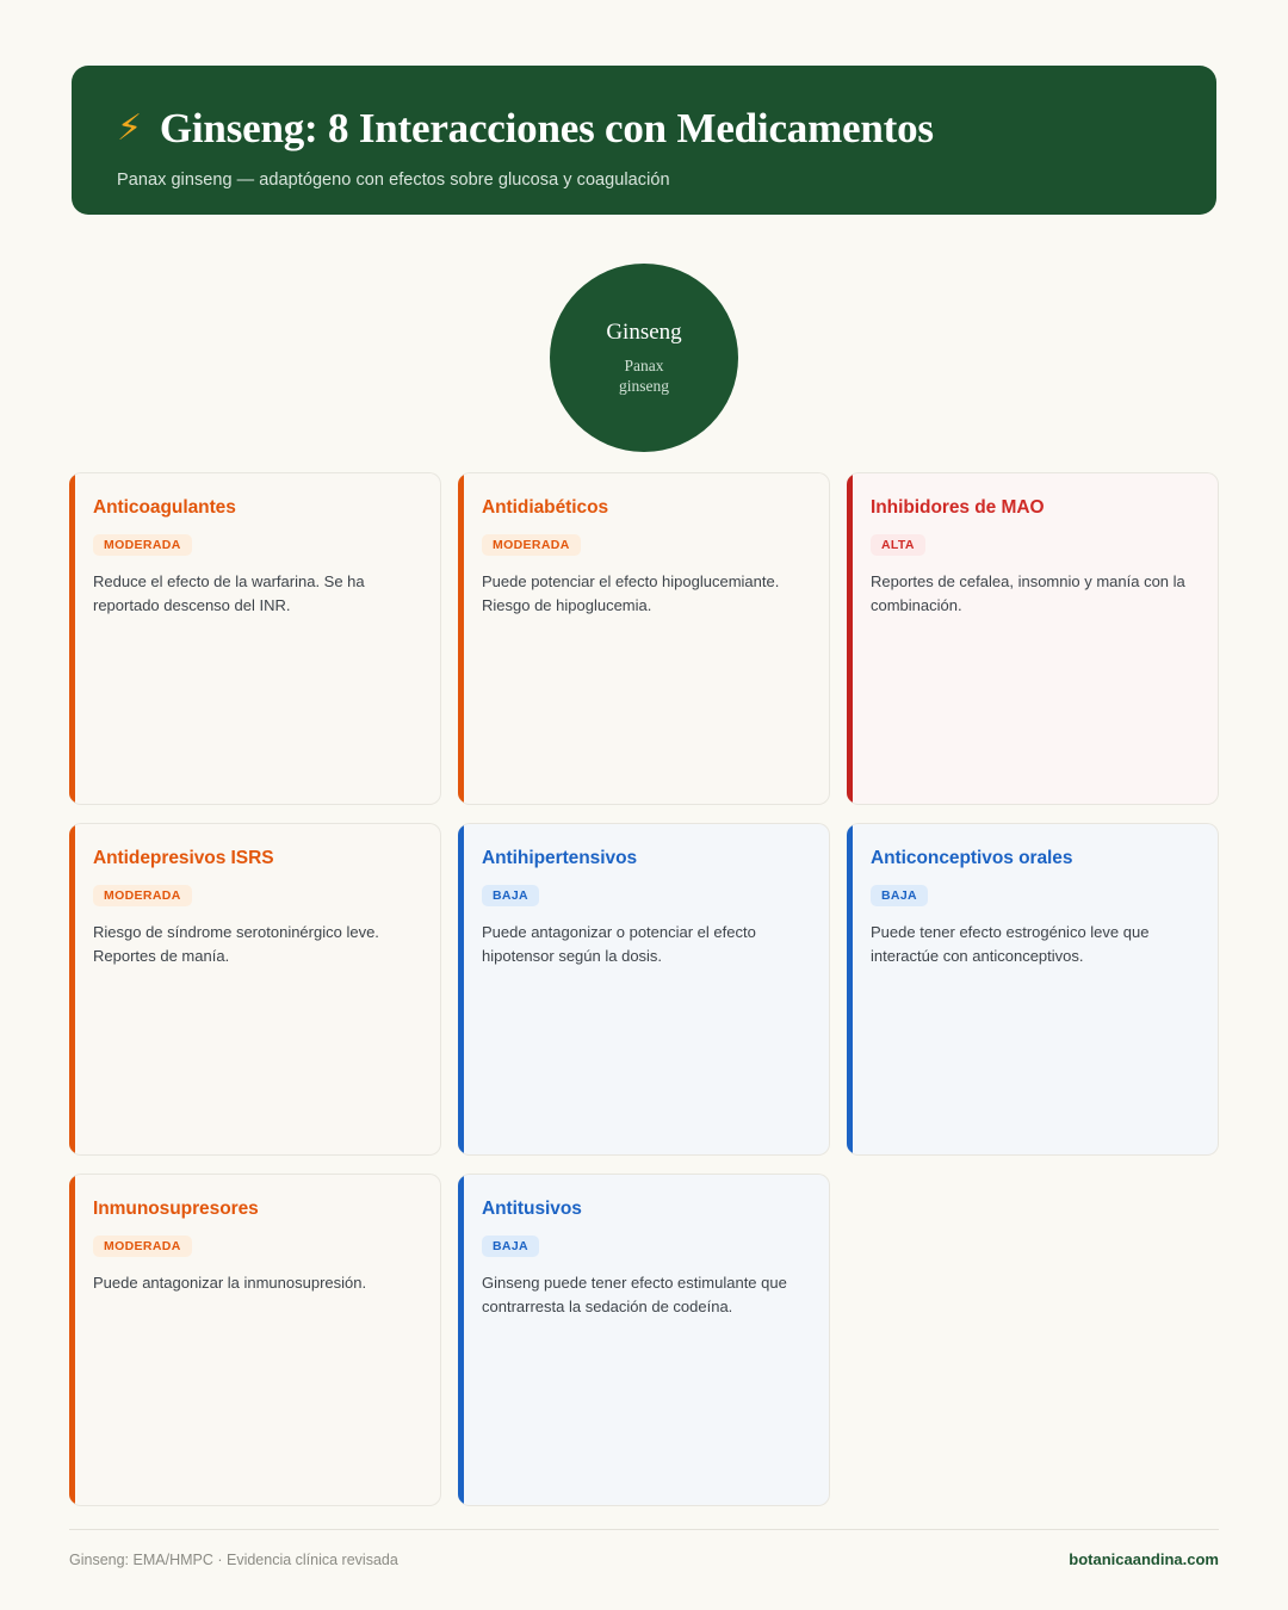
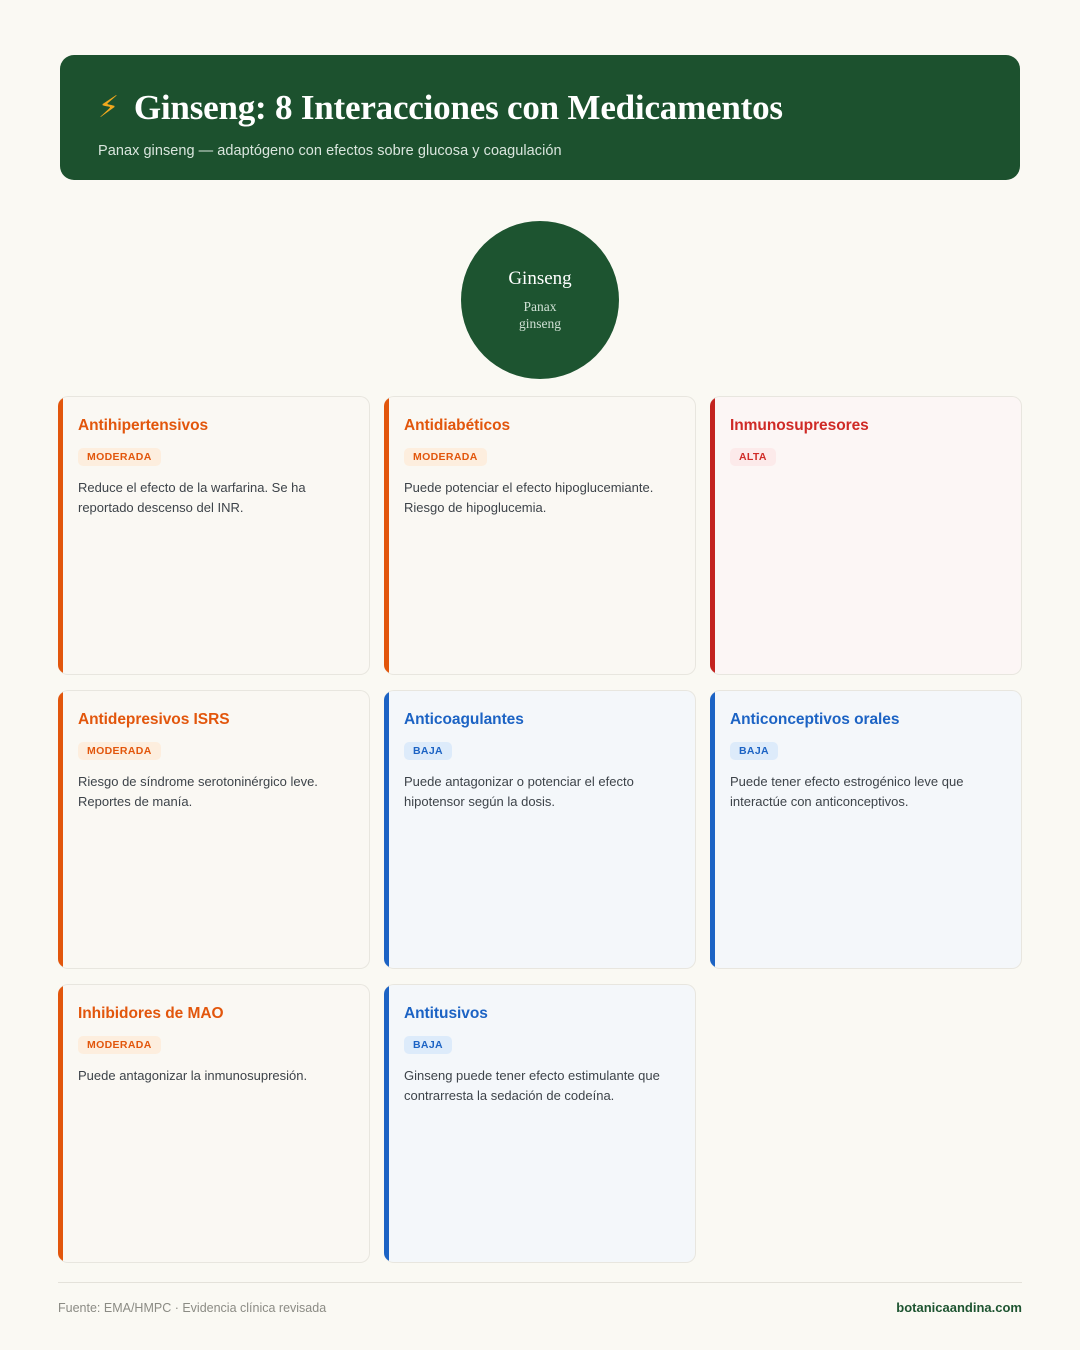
  ⚡
  Ginseng: 8 Interacciones con Medicamentos
  Panax ginseng — adaptógeno con efectos sobre glucosa y coagulación
  Ginseng
  Panax
  ginseng
- Anticoagulantes
+ Antihipertensivos
  MODERADA
  Reduce el efecto de la warfarina. Se ha reportado descenso del INR.
  Antidiabéticos
  MODERADA
  Puede potenciar el efecto hipoglucemiante. Riesgo de hipoglucemia.
- Inhibidores de MAO
+ Inmunosupresores
  ALTA
- Reportes de cefalea, insomnio y manía con la combinación.
  Antidepresivos ISRS
  MODERADA
  Riesgo de síndrome serotoninérgico leve. Reportes de manía.
- Antihipertensivos
+ Anticoagulantes
  BAJA
  Puede antagonizar o potenciar el efecto hipotensor según la dosis.
  Anticonceptivos orales
  BAJA
  Puede tener efecto estrogénico leve que interactúe con anticonceptivos.
- Inmunosupresores
+ Inhibidores de MAO
  MODERADA
  Puede antagonizar la inmunosupresión.
  Antitusivos
  BAJA
  Ginseng puede tener efecto estimulante que contrarresta la sedación de codeína.
- Ginseng: EMA/HMPC · Evidencia clínica revisada
+ Fuente: EMA/HMPC · Evidencia clínica revisada
  botanicaandina.com
